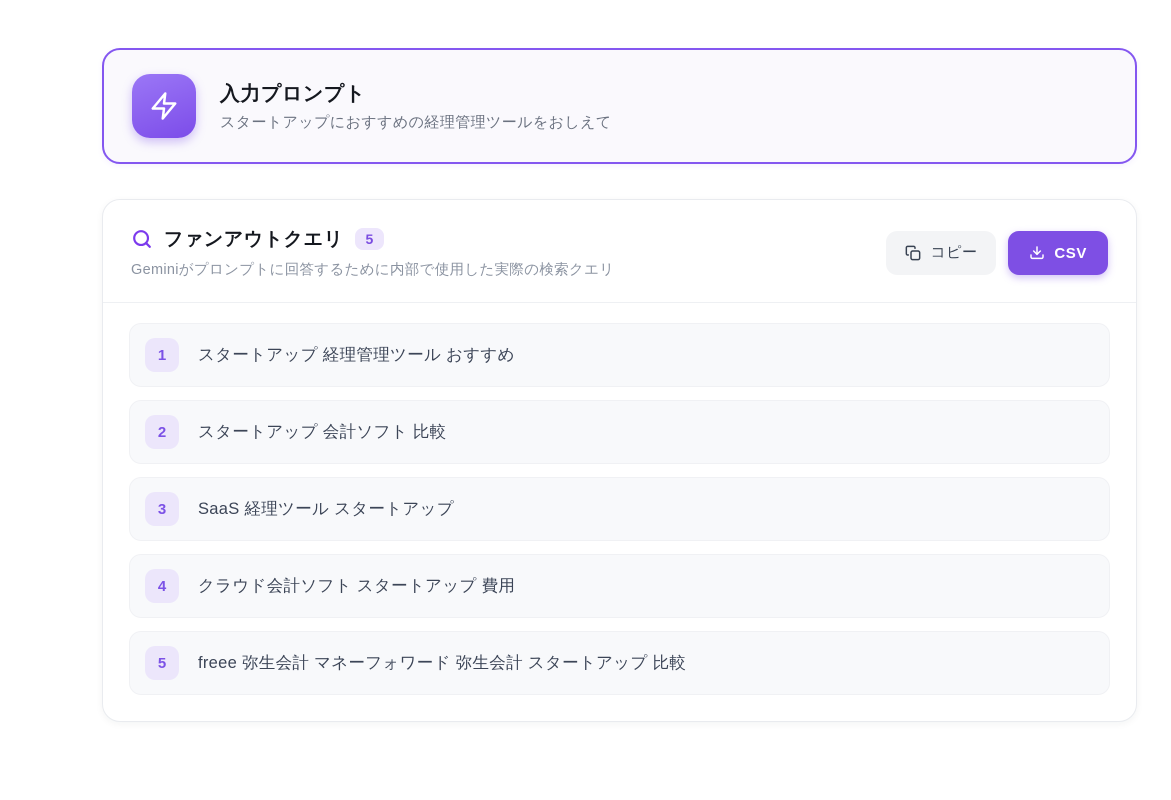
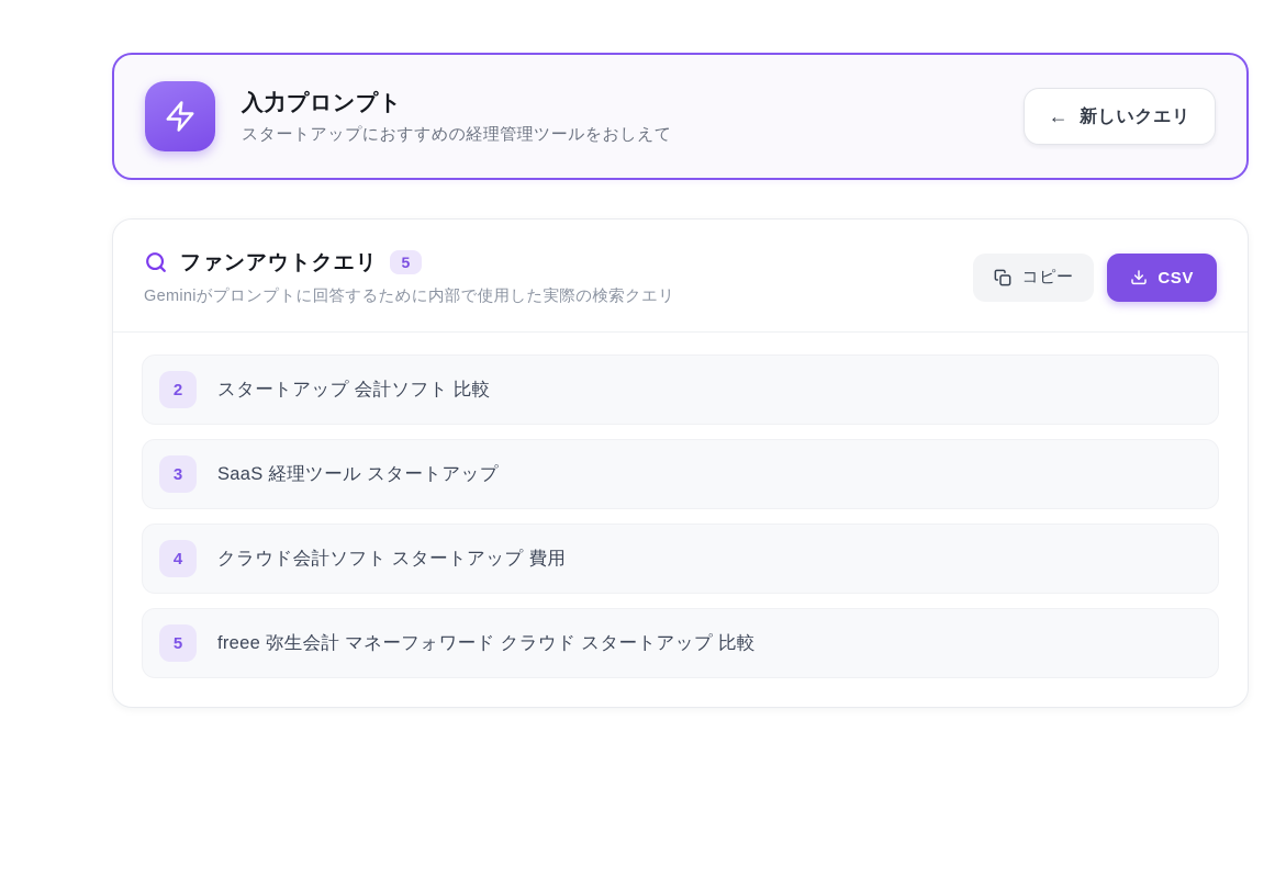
  入力プロンプト
  スタートアップにおすすめの経理管理ツールをおしえて
+ ←
+ 新しいクエリ
  ファンアウトクエリ
  5
  Geminiがプロンプトに回答するために内部で使用した実際の検索クエリ
  コピー
  CSV
- 1
- スタートアップ 経理管理ツール おすすめ
  2
  スタートアップ 会計ソフト 比較
  3
  SaaS 経理ツール スタートアップ
  4
  クラウド会計ソフト スタートアップ 費用
  5
- freee 弥生会計 マネーフォワード 弥生会計 スタートアップ 比較
+ freee 弥生会計 マネーフォワード クラウド スタートアップ 比較
